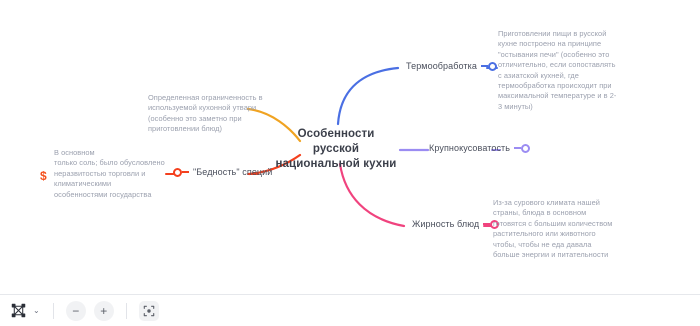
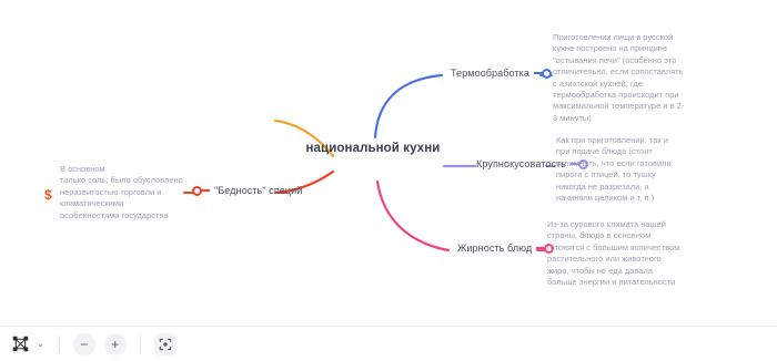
- Особенности русской
  национальной кухни
  Термообработка
  Крупнокусоватость
  Жирность блюд
  "Бедность" специй
  Приготовлении пищи в русской кухне построено на принципе "остывания печи" (особенно это отличительно, если сопоставлять с азиатской кухней, где термообработка происходит при максимальной температуре и в 2-3 минуты)
+ Как при приготовлении, так и при подаче блюда (стоит вспомнить, что если готовили пироги с птицей, то тушку никогда не разрезали, а начиняли целиком и т. п.)
- Из-за сурового климата нашей страны, блюда в основном готовятся с большим количеством растительного или животного чтобы, чтобы не еда давала больше энергии и питательности
+ Из-за сурового климата нашей страны, блюда в основном готовятся с большим количеством растительного или животного жира, чтобы не еда давала больше энергии и питательности
  В основном
  только соль; было обусловлено неразвитостью торговли и климатическими особенностями государства
  $
- Определенная ограниченность в используемой кухонной утвари (особенно это заметно при приготовлении блюд)
  ⌄
  −
  +
